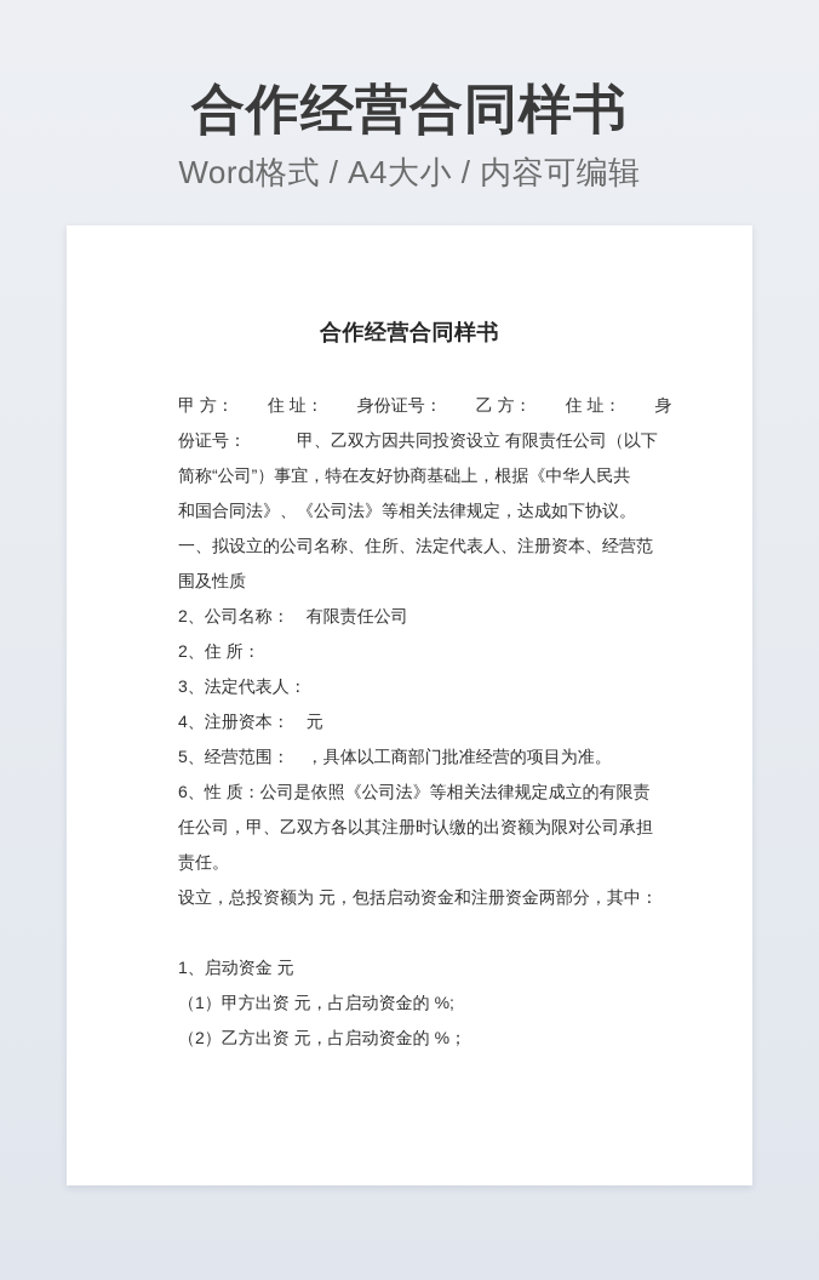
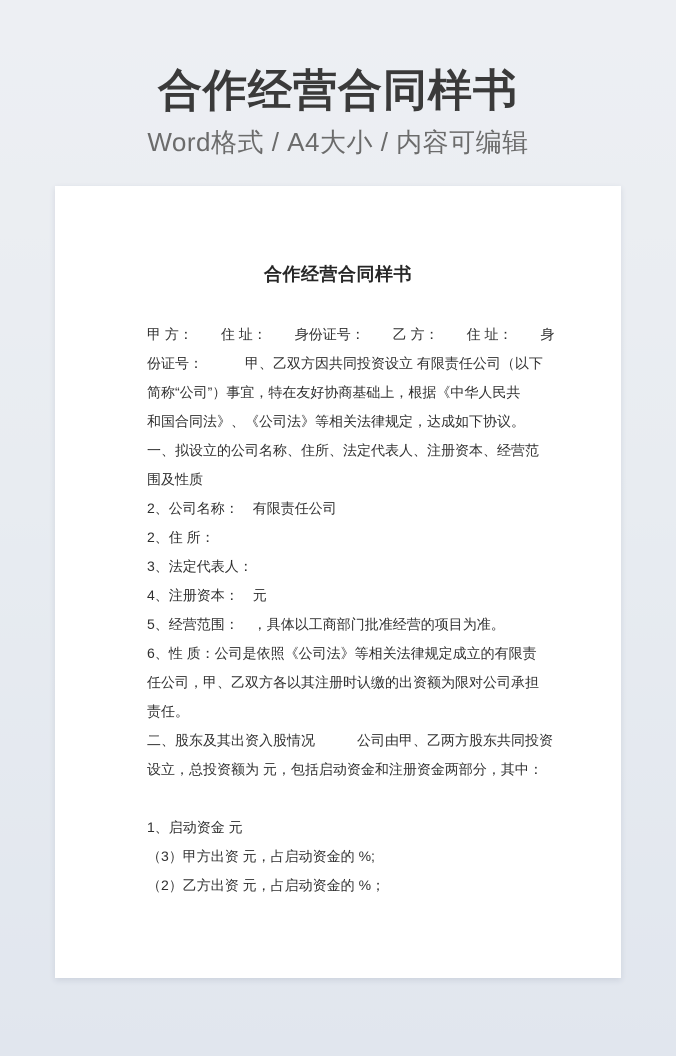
  合作经营合同样书
  Word格式 / A4大小 / 内容可编辑
  合作经营合同样书
  甲 方： 住 址： 身份证号： 乙 方： 住 址： 身
  份证号： 甲、乙双方因共同投资设立 有限责任公司（以下
  简称“公司”）事宜，特在友好协商基础上，根据《中华人民共
  和国合同法》、《公司法》等相关法律规定，达成如下协议。
  一、拟设立的公司名称、住所、法定代表人、注册资本、经营范
  围及性质
  2、公司名称： 有限责任公司
  2、住 所：
  3、法定代表人：
  4、注册资本： 元
  5、经营范围： ，具体以工商部门批准经营的项目为准。
  6、性 质：公司是依照《公司法》等相关法律规定成立的有限责
  任公司，甲、乙双方各以其注册时认缴的出资额为限对公司承担
  责任。
+ 二、股东及其出资入股情况 公司由甲、乙两方股东共同投资
  设立，总投资额为 元，包括启动资金和注册资金两部分，其中：
  1、启动资金 元
- （1）甲方出资 元，占启动资金的 %;
+ （3）甲方出资 元，占启动资金的 %;
  （2）乙方出资 元，占启动资金的 %；
